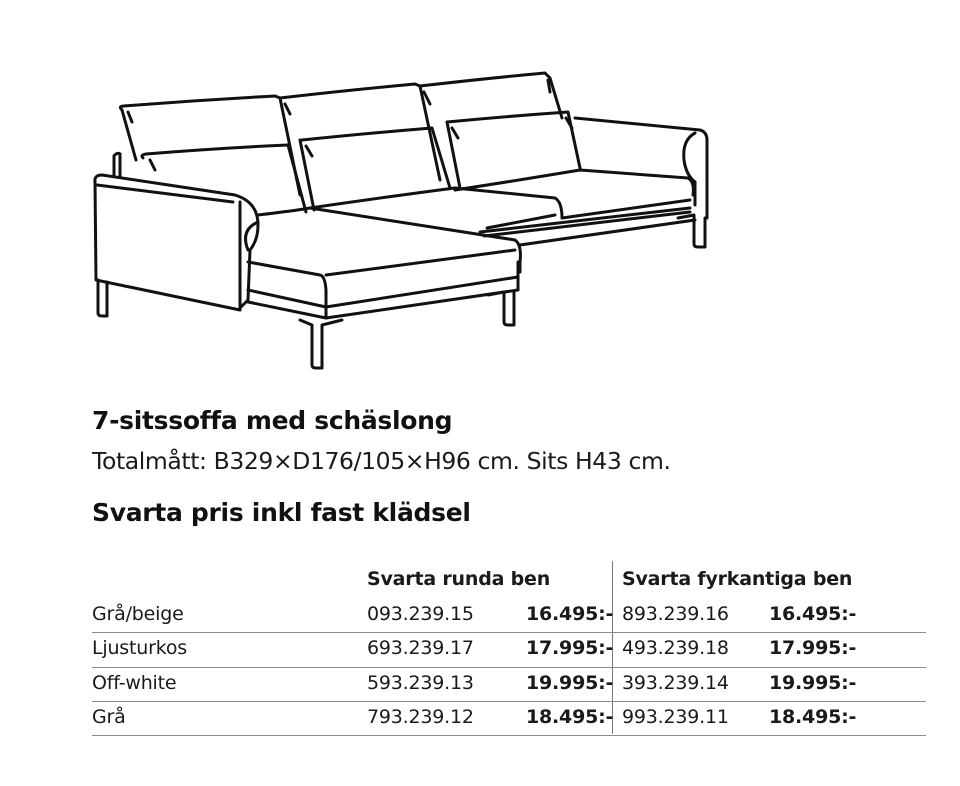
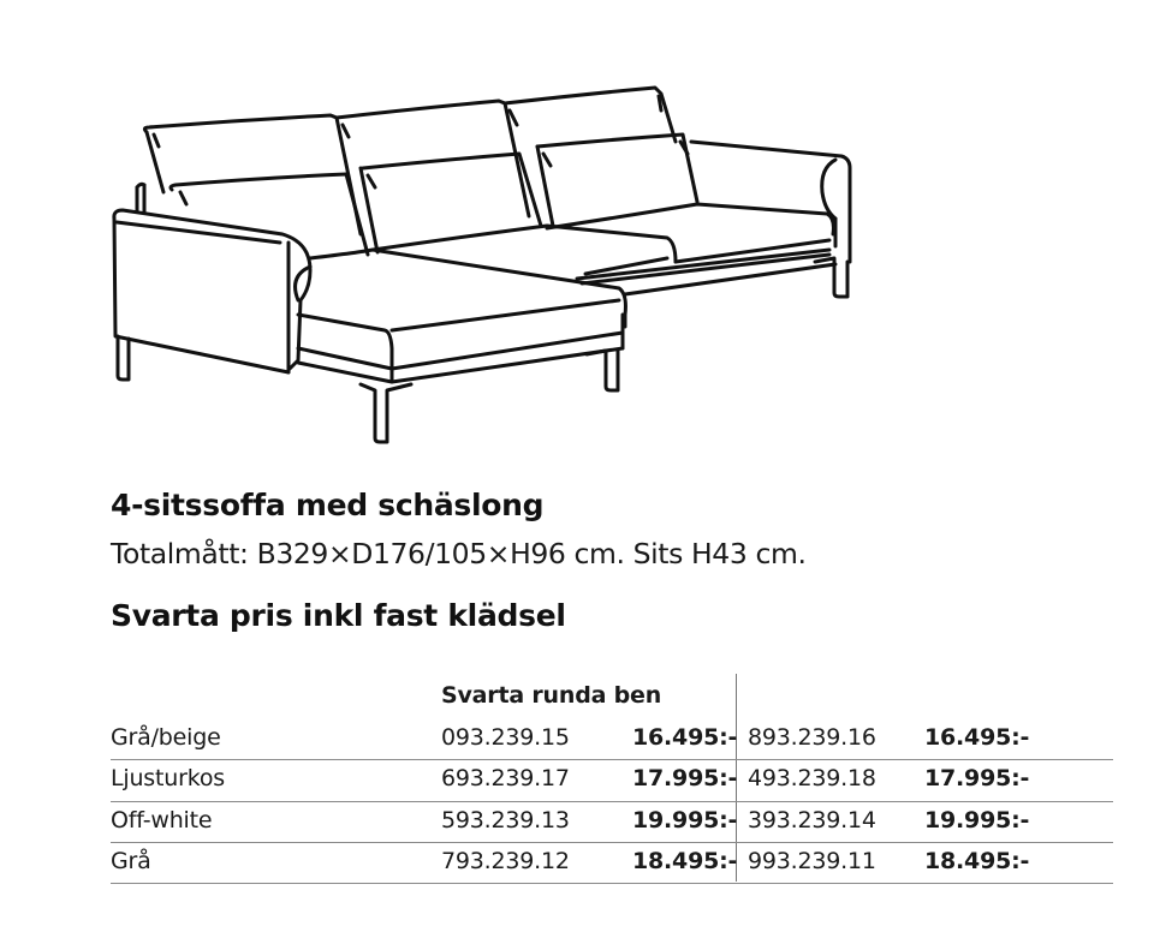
- 7-sitssoffa med schäslong
+ 4-sitssoffa med schäslong
  Totalmått: B329×D176/105×H96 cm. Sits H43 cm.
  Svarta pris inkl fast klädsel
  Svarta runda ben
- Svarta fyrkantiga ben
  Grå/beige
  093.239.15
  16.495:-
  893.239.16
  16.495:-
  Ljusturkos
  693.239.17
  17.995:-
  493.239.18
  17.995:-
  Off-white
  593.239.13
  19.995:-
  393.239.14
  19.995:-
  Grå
  793.239.12
  18.495:-
  993.239.11
  18.495:-
